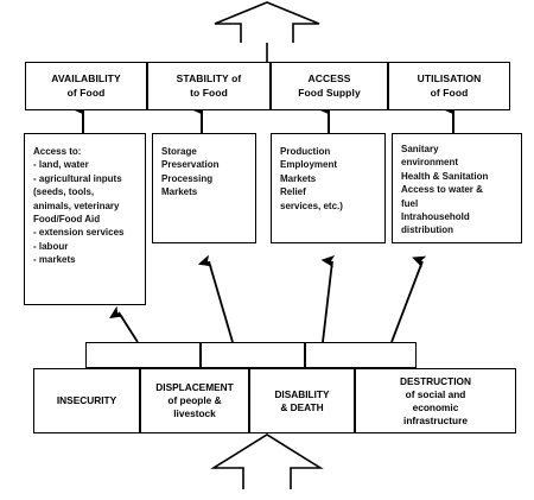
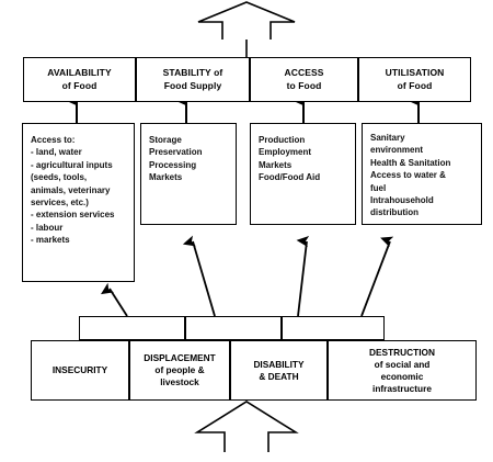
  AVAILABILITY
  of Food
  STABILITY of
- to Food
+ Food Supply
  ACCESS
- Food Supply
+ to Food
  UTILISATION
  of Food
  Access to:
  - land, water
  - agricultural inputs
  (seeds, tools,
  animals, veterinary
- Food/Food Aid
+ services, etc.)
  - extension services
  - labour
  - markets
  Storage
  Preservation
  Processing
  Markets
  Production
  Employment
  Markets
- Relief
- services, etc.)
+ Food/Food Aid
  Sanitary
  environment
  Health & Sanitation
  Access to water &
  fuel
  Intrahousehold
  distribution
  INSECURITY
  DISPLACEMENT
  of people &
  livestock
  DISABILITY
  & DEATH
  DESTRUCTION
  of social and
  economic
  infrastructure
